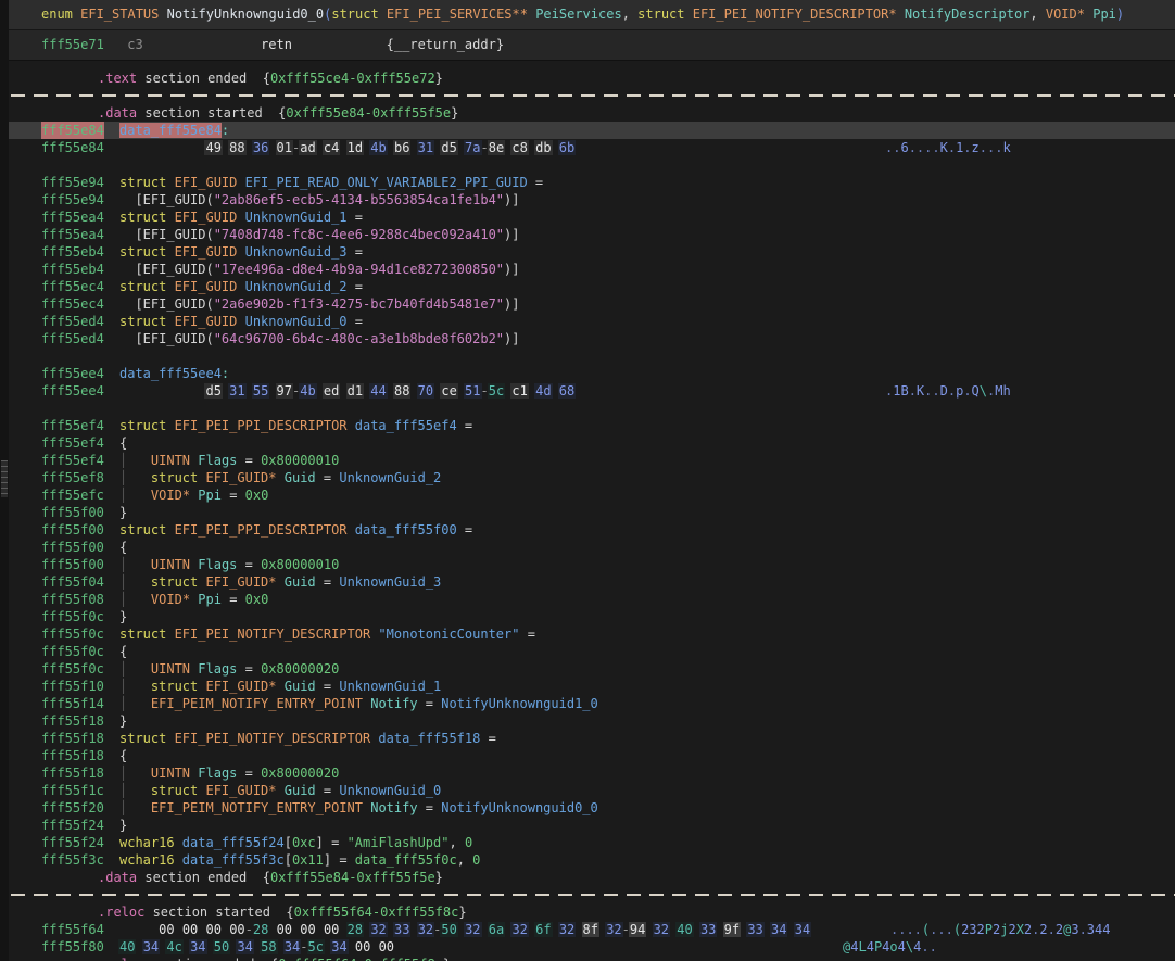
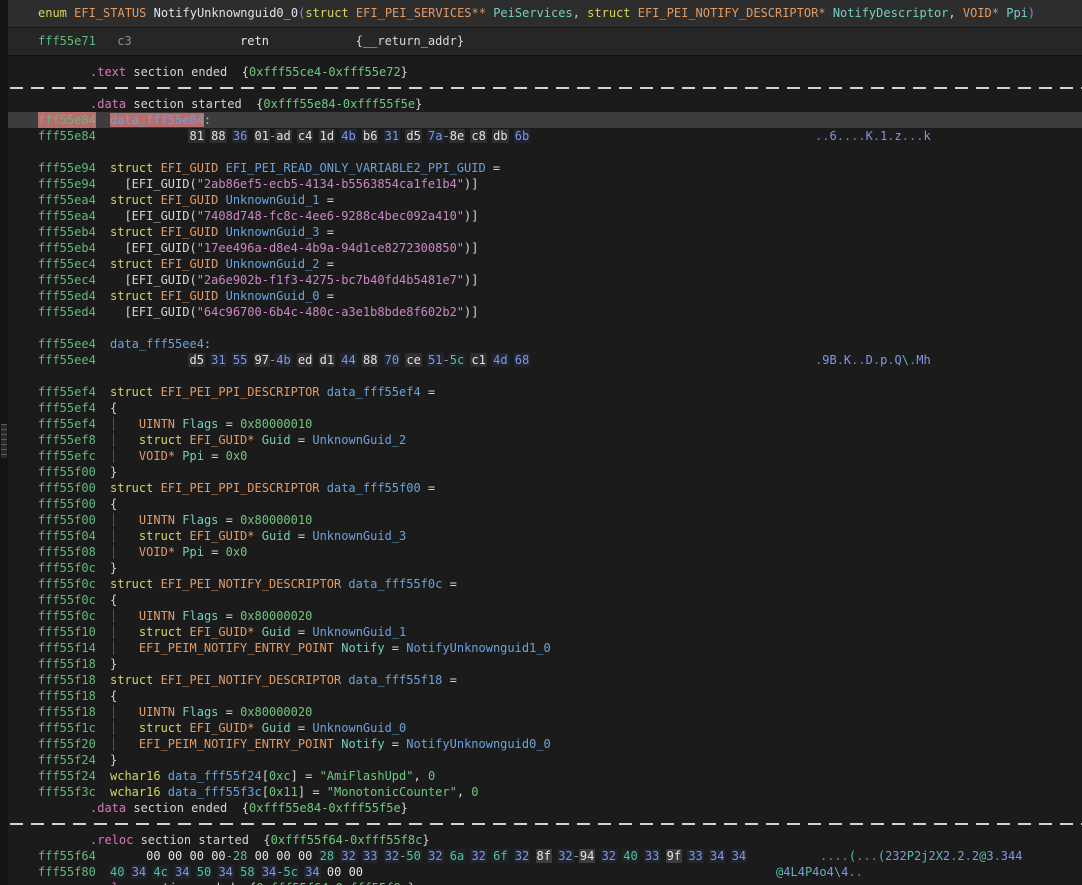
  enum EFI_STATUS NotifyUnknownguid0_0(struct EFI_PEI_SERVICES** PeiServices, struct EFI_PEI_NOTIFY_DESCRIPTOR* NotifyDescriptor, VOID* Ppi)
  fff55e71
  c3 retn {__return_addr}
  .text section ended {0xfff55ce4-0xfff55e72}
  .data section started {0xfff55e84-0xfff55f5e}
  fff55e84
  data_fff55e84:
  fff55e84
  ..6....K.1.z...k
- 49 88 36 01-ad c4 1d 4b b6 31 d5 7a-8e c8 db 6b
+ 81 88 36 01-ad c4 1d 4b b6 31 d5 7a-8e c8 db 6b
  fff55e94
  struct EFI_GUID EFI_PEI_READ_ONLY_VARIABLE2_PPI_GUID =
  fff55e94
  [EFI_GUID("2ab86ef5-ecb5-4134-b5563854ca1fe1b4")]
  fff55ea4
  struct EFI_GUID UnknownGuid_1 =
  fff55ea4
  [EFI_GUID("7408d748-fc8c-4ee6-9288c4bec092a410")]
  fff55eb4
  struct EFI_GUID UnknownGuid_3 =
  fff55eb4
  [EFI_GUID("17ee496a-d8e4-4b9a-94d1ce8272300850")]
  fff55ec4
  struct EFI_GUID UnknownGuid_2 =
  fff55ec4
  [EFI_GUID("2a6e902b-f1f3-4275-bc7b40fd4b5481e7")]
  fff55ed4
  struct EFI_GUID UnknownGuid_0 =
  fff55ed4
  [EFI_GUID("64c96700-6b4c-480c-a3e1b8bde8f602b2")]
  fff55ee4
  data_fff55ee4:
  fff55ee4
- .1B.K..D.p.Q\.Mh
+ .9B.K..D.p.Q\.Mh
  d5 31 55 97-4b ed d1 44 88 70 ce 51-5c c1 4d 68
  fff55ef4
  struct EFI_PEI_PPI_DESCRIPTOR data_fff55ef4 =
  fff55ef4
  {
  fff55ef4
  │ UINTN Flags = 0x80000010
  fff55ef8
  │ struct EFI_GUID* Guid = UnknownGuid_2
  fff55efc
  │ VOID* Ppi = 0x0
  fff55f00
  }
  fff55f00
  struct EFI_PEI_PPI_DESCRIPTOR data_fff55f00 =
  fff55f00
  {
  fff55f00
  │ UINTN Flags = 0x80000010
  fff55f04
  │ struct EFI_GUID* Guid = UnknownGuid_3
  fff55f08
  │ VOID* Ppi = 0x0
  fff55f0c
  }
  fff55f0c
- struct EFI_PEI_NOTIFY_DESCRIPTOR "MonotonicCounter" =
+ struct EFI_PEI_NOTIFY_DESCRIPTOR data_fff55f0c =
  fff55f0c
  {
  fff55f0c
  │ UINTN Flags = 0x80000020
  fff55f10
  │ struct EFI_GUID* Guid = UnknownGuid_1
  fff55f14
  │ EFI_PEIM_NOTIFY_ENTRY_POINT Notify = NotifyUnknownguid1_0
  fff55f18
  }
  fff55f18
  struct EFI_PEI_NOTIFY_DESCRIPTOR data_fff55f18 =
  fff55f18
  {
  fff55f18
  │ UINTN Flags = 0x80000020
  fff55f1c
  │ struct EFI_GUID* Guid = UnknownGuid_0
  fff55f20
  │ EFI_PEIM_NOTIFY_ENTRY_POINT Notify = NotifyUnknownguid0_0
  fff55f24
  }
  fff55f24
  wchar16 data_fff55f24[0xc] = "AmiFlashUpd", 0
  fff55f3c
- wchar16 data_fff55f3c[0x11] = data_fff55f0c, 0
+ wchar16 data_fff55f3c[0x11] = "MonotonicCounter", 0
  .data section ended {0xfff55e84-0xfff55f5e}
  .reloc section started {0xfff55f64-0xfff55f8c}
  fff55f64
  ....(...(232P2j2X2.2.2@3.344
  00 00 00 00-28 00 00 00 28 32 33 32-50 32 6a 32 6f 32 8f 32-94 32 40 33 9f 33 34 34
  fff55f80
  @4L4P4o4\4..
  40 34 4c 34 50 34 58 34-5c 34 00 00
